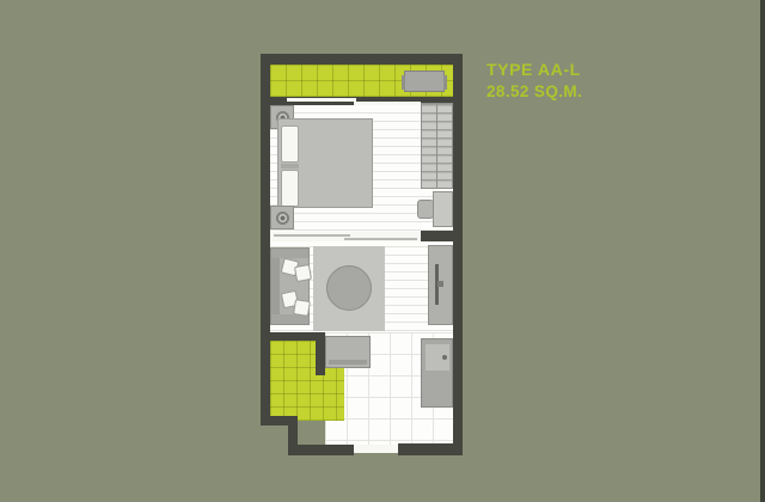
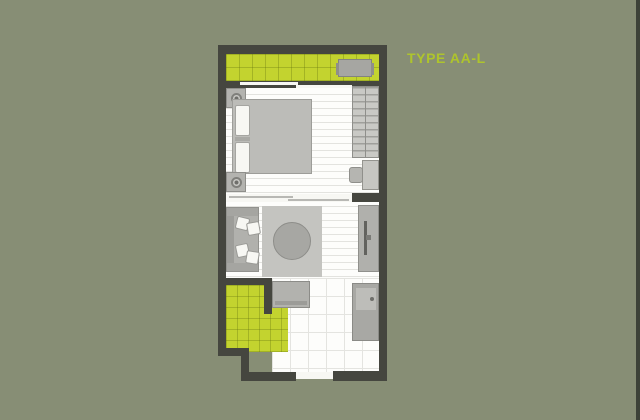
  TYPE AA-L
- 28.52 SQ.M.
